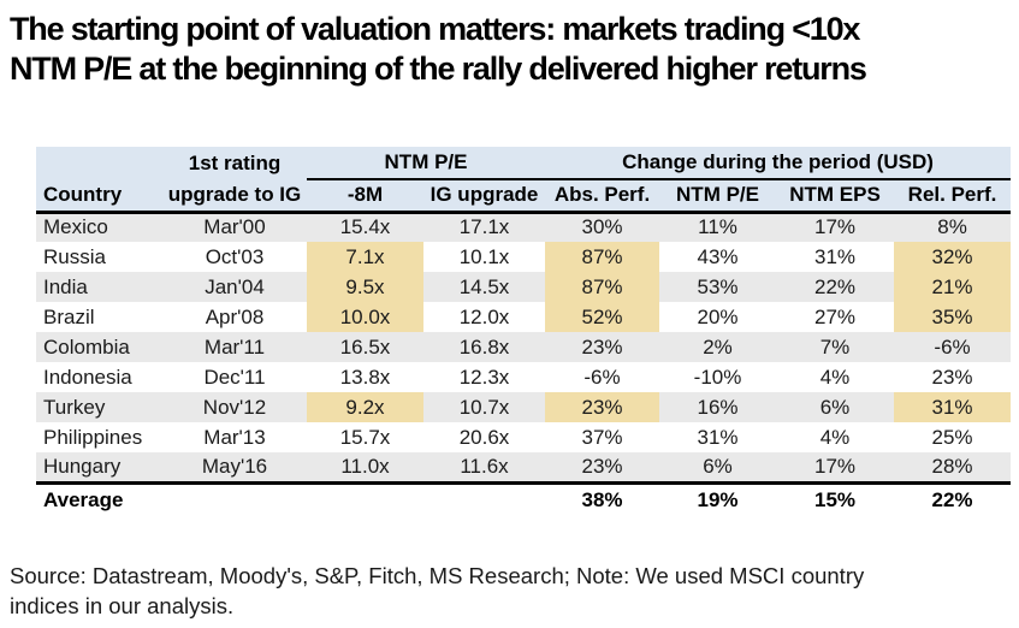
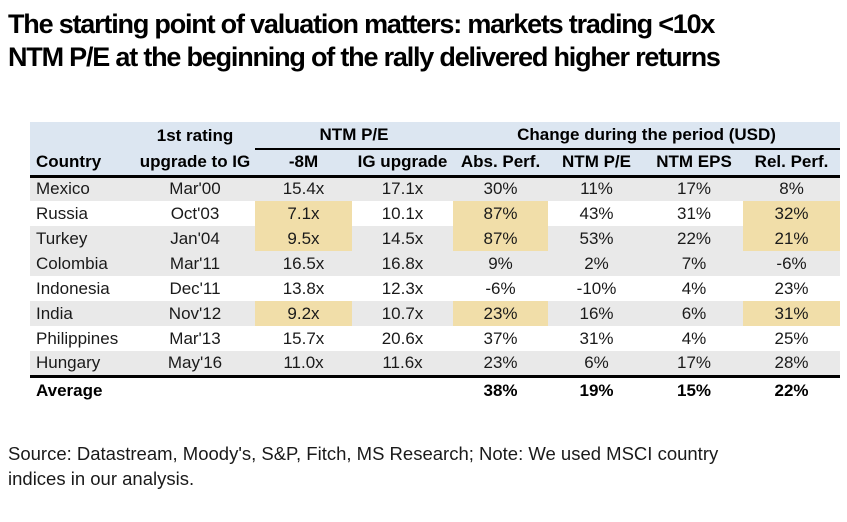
  The starting point of valuation matters: markets trading <10x
  NTM P/E at the beginning of the rally delivered higher returns
  	1st rating	NTM P/E	Change during the period (USD)
  Country	upgrade to IG	-8M	IG upgrade	Abs. Perf.	NTM P/E	NTM EPS	Rel. Perf.
  Mexico	Mar'00	15.4x	17.1x	30%	11%	17%	8%
  Russia	Oct'03	7.1x	10.1x	87%	43%	31%	32%
- India	Jan'04	9.5x	14.5x	87%	53%	22%	21%
+ Turkey	Jan'04	9.5x	14.5x	87%	53%	22%	21%
- Brazil	Apr'08	10.0x	12.0x	52%	20%	27%	35%
- Colombia	Mar'11	16.5x	16.8x	23%	2%	7%	-6%
+ Colombia	Mar'11	16.5x	16.8x	9%	2%	7%	-6%
  Indonesia	Dec'11	13.8x	12.3x	-6%	-10%	4%	23%
- Turkey	Nov'12	9.2x	10.7x	23%	16%	6%	31%
+ India	Nov'12	9.2x	10.7x	23%	16%	6%	31%
  Philippines	Mar'13	15.7x	20.6x	37%	31%	4%	25%
  Hungary	May'16	11.0x	11.6x	23%	6%	17%	28%
  Average				38%	19%	15%	22%
  Source: Datastream, Moody's, S&P, Fitch, MS Research; Note: We used MSCI country
  indices in our analysis.
